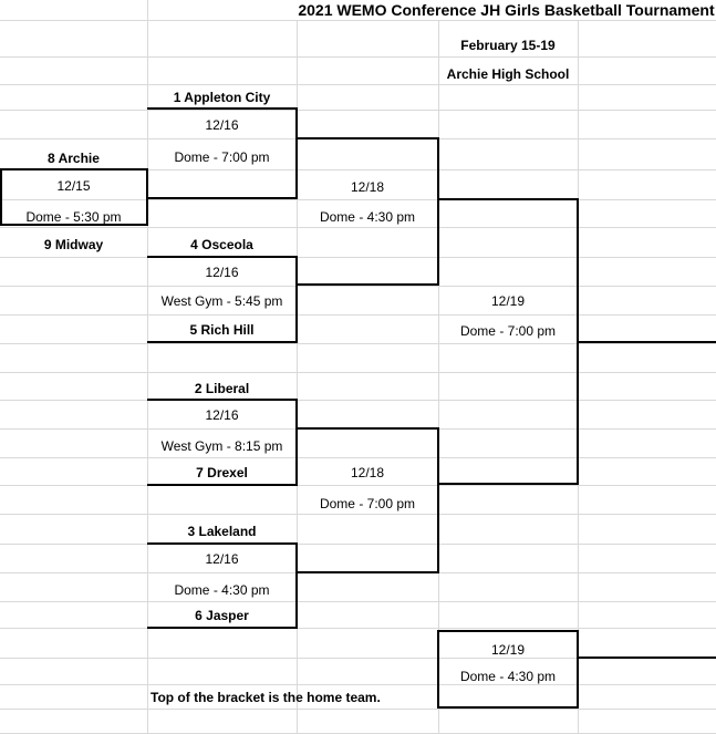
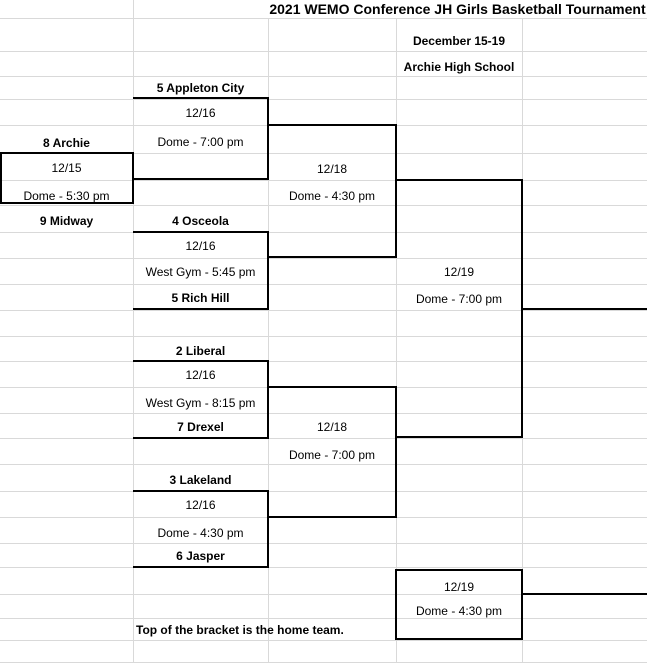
  2021 WEMO Conference JH Girls Basketball Tournament
- February 15-19
+ December 15-19
  Archie High School
- 1 Appleton City
+ 5 Appleton City
  12/16
  Dome - 7:00 pm
  8 Archie
  12/15
  Dome - 5:30 pm
  9 Midway
  12/18
  Dome - 4:30 pm
  4 Osceola
  12/16
  West Gym - 5:45 pm
  5 Rich Hill
  12/19
  Dome - 7:00 pm
  2 Liberal
  12/16
  West Gym - 8:15 pm
  7 Drexel
  12/18
  Dome - 7:00 pm
  3 Lakeland
  12/16
  Dome - 4:30 pm
  6 Jasper
  12/19
  Dome - 4:30 pm
  Top of the bracket is the home team.
